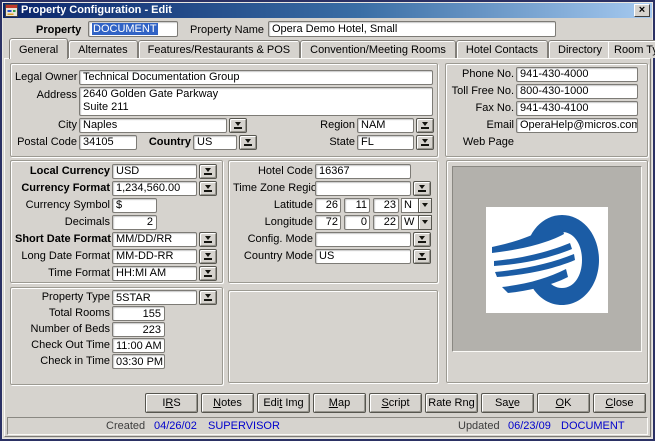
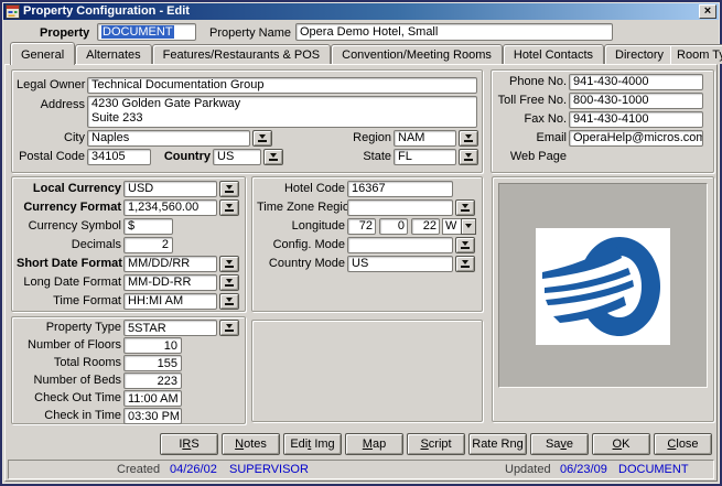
  Property Configuration - Edit
  ×
  Property
  DOCUMENT
  Property Name
  Opera Demo Hotel, Small
  General
  Alternates
  Features/Restaurants & POS
  Convention/Meeting Rooms
  Hotel Contacts
  Directory
  Legal Owner
  Technical Documentation Group
  Address
- 2640 Golden Gate Parkway
+ 4230 Golden Gate Parkway
- Suite 211
+ Suite 233
  City
  Naples
  Region
  NAM
  Postal Code
  34105
  Country
  US
  State
  FL
  Phone No.
  941-430-4000
  Toll Free No.
  800-430-1000
  Fax No.
  941-430-4100
  Email
  OperaHelp@micros.com
  Web Page
  Local Currency
  USD
  Currency Format
  1,234,560.00
  Currency Symbol
  $
  Decimals
  2
  Short Date Format
  MM/DD/RR
  Long Date Format
  MM-DD-RR
  Time Format
  HH:MI AM
  Hotel Code
  16367
  Time Zone Regio
- Latitude
- 26
- 11
- 23
- N
  Longitude
  72
  0
  22
  W
  Config. Mode
  Country Mode
  US
  Property Type
  5STAR
+ Number of Floors
+ 10
  Total Rooms
  155
  Number of Beds
  223
  Check Out Time
  11:00 AM
  Check in Time
  03:30 PM
  IRS
  Notes
  Edit Img
  Map
  Script
  Rate Rng
  Save
  OK
  Close
  Created
  04/26/02
  SUPERVISOR
  Updated
  06/23/09
  DOCUMENT
